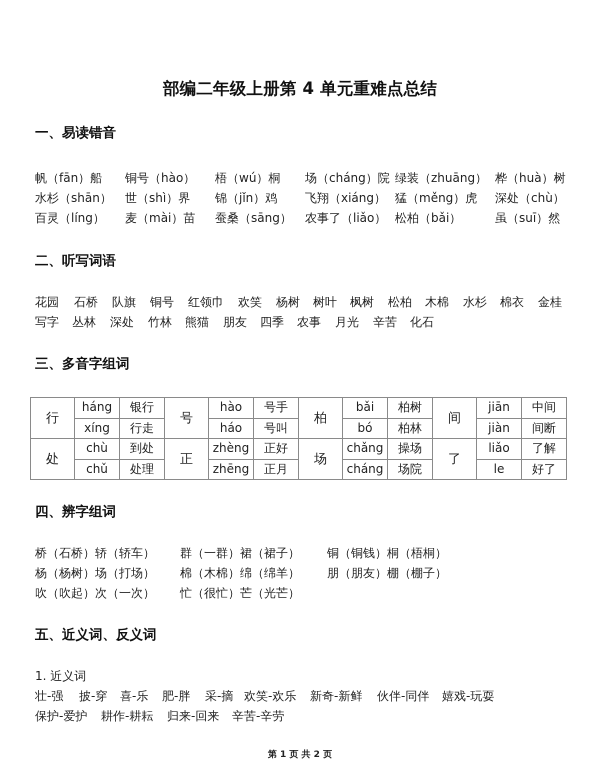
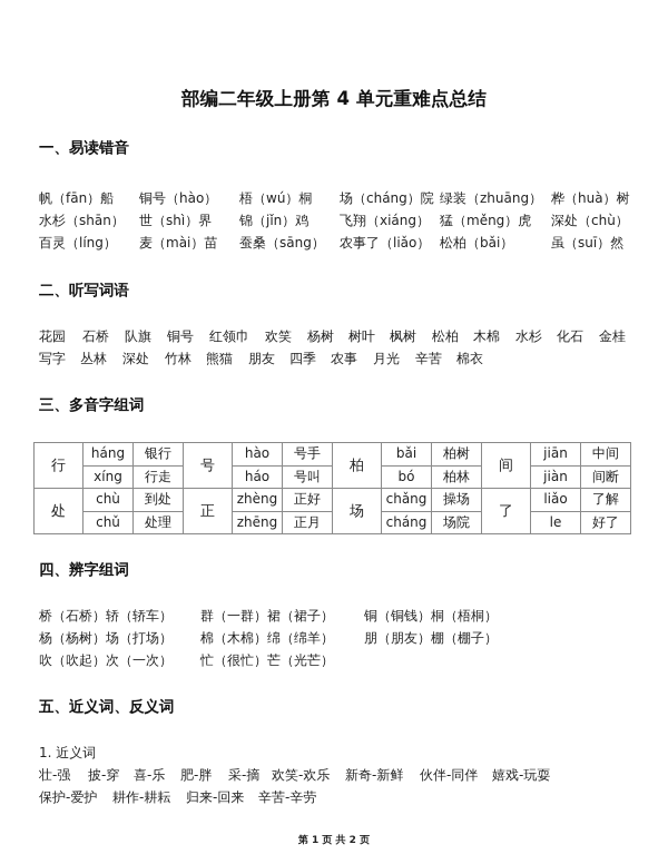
  部编二年级上册第 4 单元重难点总结
  一、易读错音
  帆（fān）船
  铜号（hào）
  梧（wú）桐
  场（cháng）院
  绿装（zhuāng）
  桦（huà）树
  水杉（shān）
  世（shì）界
  锦（jǐn）鸡
  飞翔（xiáng）
  猛（měng）虎
  深处（chù）
  百灵（líng）
  麦（mài）苗
  蚕桑（sāng）
  农事了（liǎo）
  松柏（bǎi）
  虽（suī）然
  二、听写词语
  花园
  石桥
  队旗
  铜号
  红领巾
  欢笑
  杨树
  树叶
  枫树
  松柏
  木棉
  水杉
- 棉衣
+ 化石
  金桂
  写字
  丛林
  深处
  竹林
  熊猫
  朋友
  四季
  农事
  月光
  辛苦
- 化石
+ 棉衣
  三、多音字组词
  行	háng	银行	号	hào	号手	柏	bǎi	柏树	间	jiān	中间
  xíng	行走	háo	号叫	bó	柏林	jiàn	间断
  处	chù	到处	正	zhèng	正好	场	chǎng	操场	了	liǎo	了解
  chǔ	处理	zhēng	正月	cháng	场院	le	好了
  四、辨字组词
  桥（石桥）轿（轿车）
  群（一群）裙（裙子）
  铜（铜钱）桐（梧桐）
  杨（杨树）场（打场）
  棉（木棉）绵（绵羊）
  朋（朋友）棚（棚子）
  吹（吹起）次（一次）
  忙（很忙）芒（光芒）
  五、近义词、反义词
  1. 近义词
  壮-强
  披-穿
  喜-乐
  肥-胖
  采-摘
  欢笑-欢乐
  新奇-新鲜
  伙伴-同伴
  嬉戏-玩耍
  保护-爱护
  耕作-耕耘
  归来-回来
  辛苦-辛劳
  第 1 页 共 2 页
